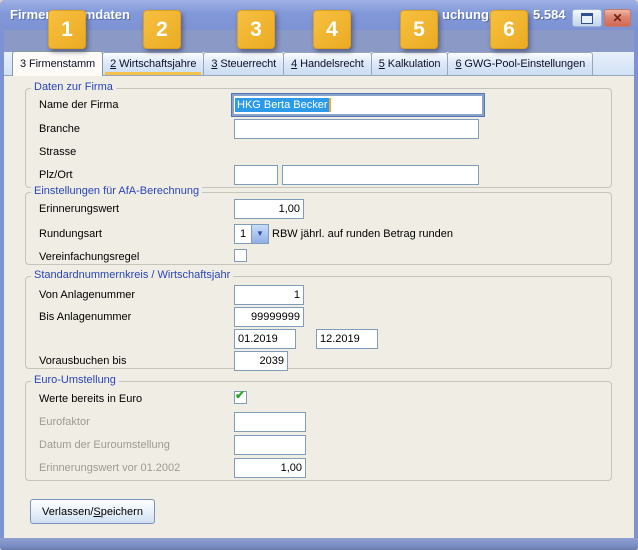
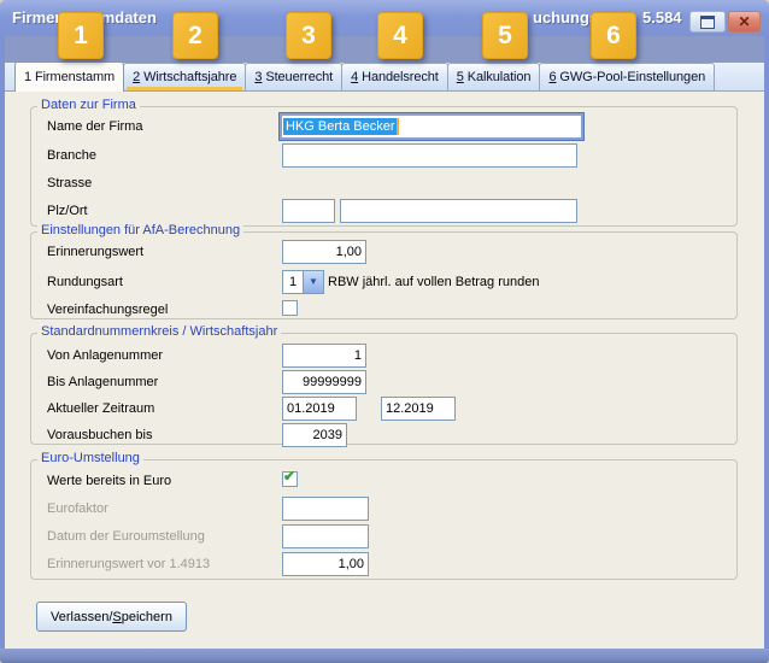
  uchung
  5.584
  ✕
- 3 Firmenstamm
+ 1 Firmenstamm
  2
  Wirtschaftsjahre
  3
  Steuerrecht
  4
  Handelsrecht
  5
  Kalkulation
  6
  GWG-Pool-Einstellungen
  Daten zur Firma
  Name der Firma
  HKG Berta Becker
  Branche
  Strasse
  Plz/Ort
  Einstellungen für AfA-Berechnung
  Erinnerungswert
  1,00
  Rundungsart
  1
  ▼
- RBW jährl. auf runden Betrag runden
+ RBW jährl. auf vollen Betrag runden
  Vereinfachungsregel
  Standardnummernkreis / Wirtschaftsjahr
  Von Anlagenummer
  1
  Bis Anlagenummer
  99999999
+ Aktueller Zeitraum
  01.2019
  12.2019
  Vorausbuchen bis
  2039
  Euro-Umstellung
  Werte bereits in Euro
  ✔
  Eurofaktor
  Datum der Euroumstellung
- Erinnerungswert vor 01.2002
+ Erinnerungswert vor 1.4913
  1,00
  Verlassen/Speichern
  1
  2
  3
  4
  5
  6
